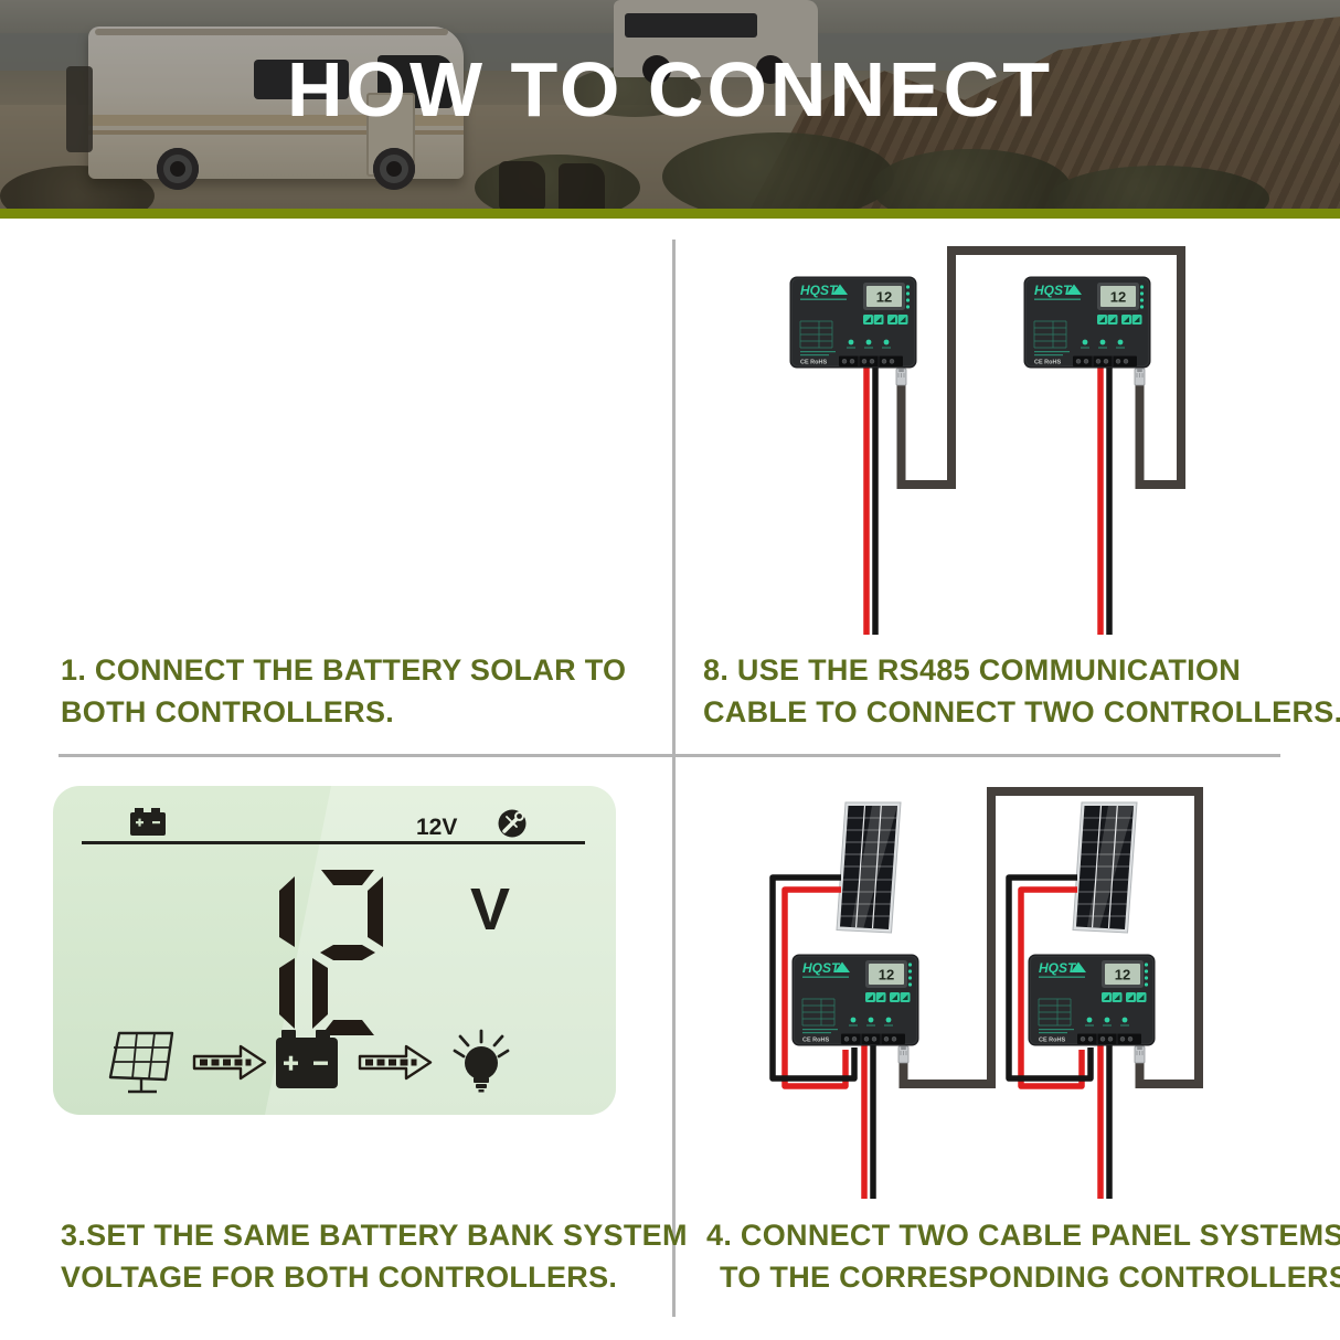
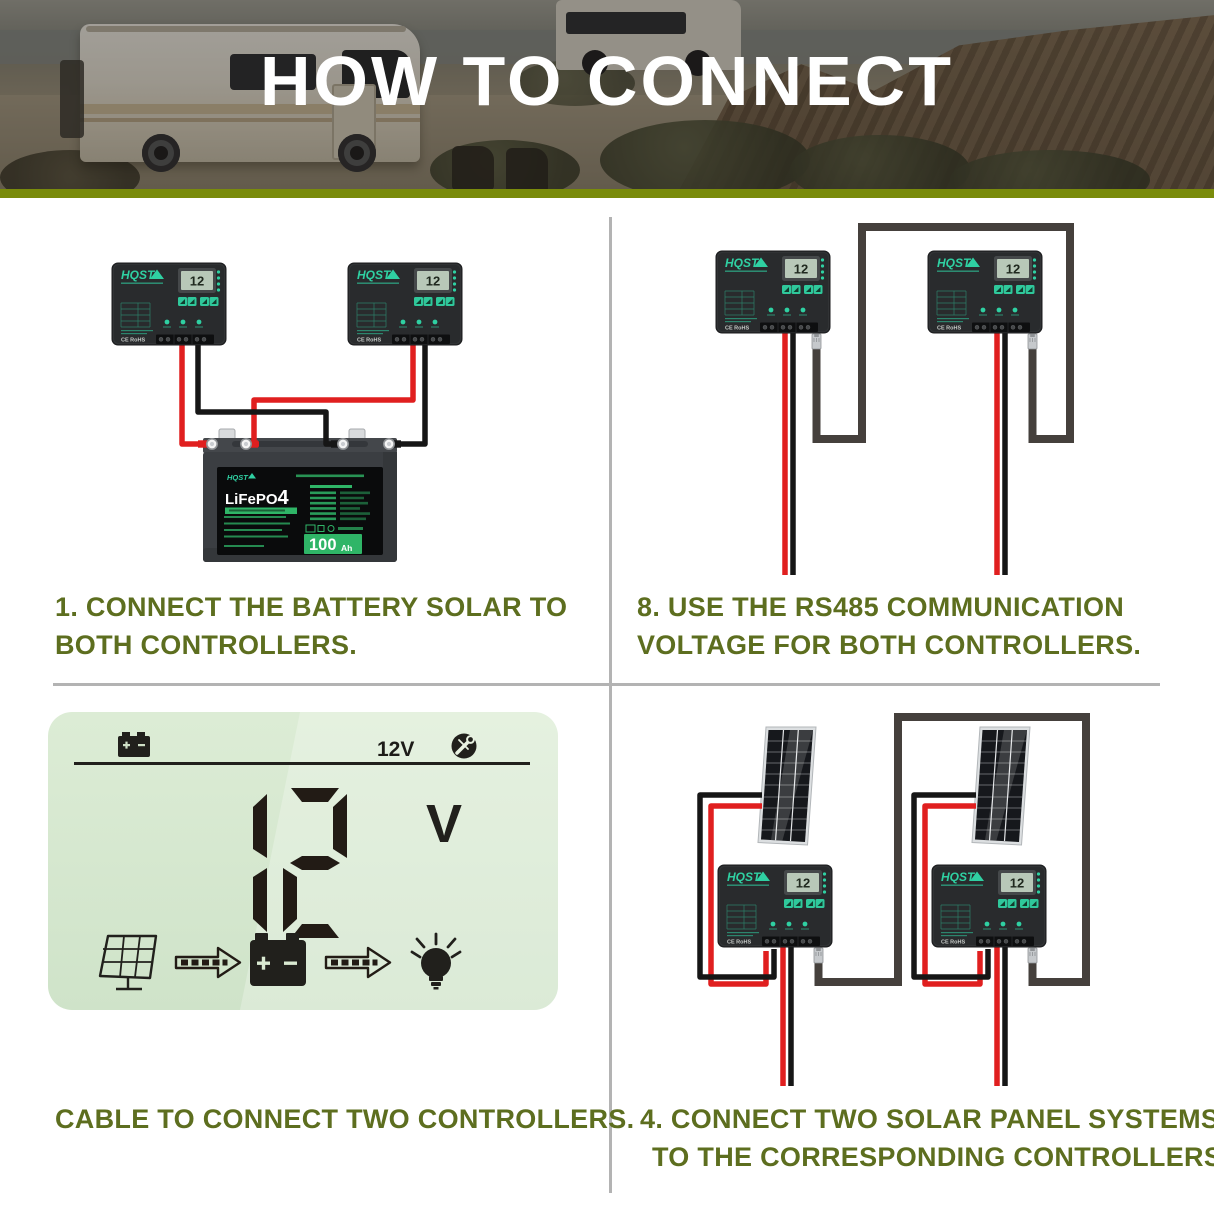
  HOW TO CONNECT
+ HQST
+ LiFePO4
+ 100
+ Ah
  12V
  V
  1. CONNECT THE BATTERY SOLAR TO
  BOTH CONTROLLERS.
  8. USE THE RS485 COMMUNICATION
- CABLE TO CONNECT TWO CONTROLLERS.
+ VOLTAGE FOR BOTH CONTROLLERS.
- 3.SET THE SAME BATTERY BANK SYSTEM
- VOLTAGE FOR BOTH CONTROLLERS.
+ CABLE TO CONNECT TWO CONTROLLERS.
- 4. CONNECT TWO CABLE PANEL SYSTEMS
+ 4. CONNECT TWO SOLAR PANEL SYSTEMS
  TO THE CORRESPONDING CONTROLLERS
